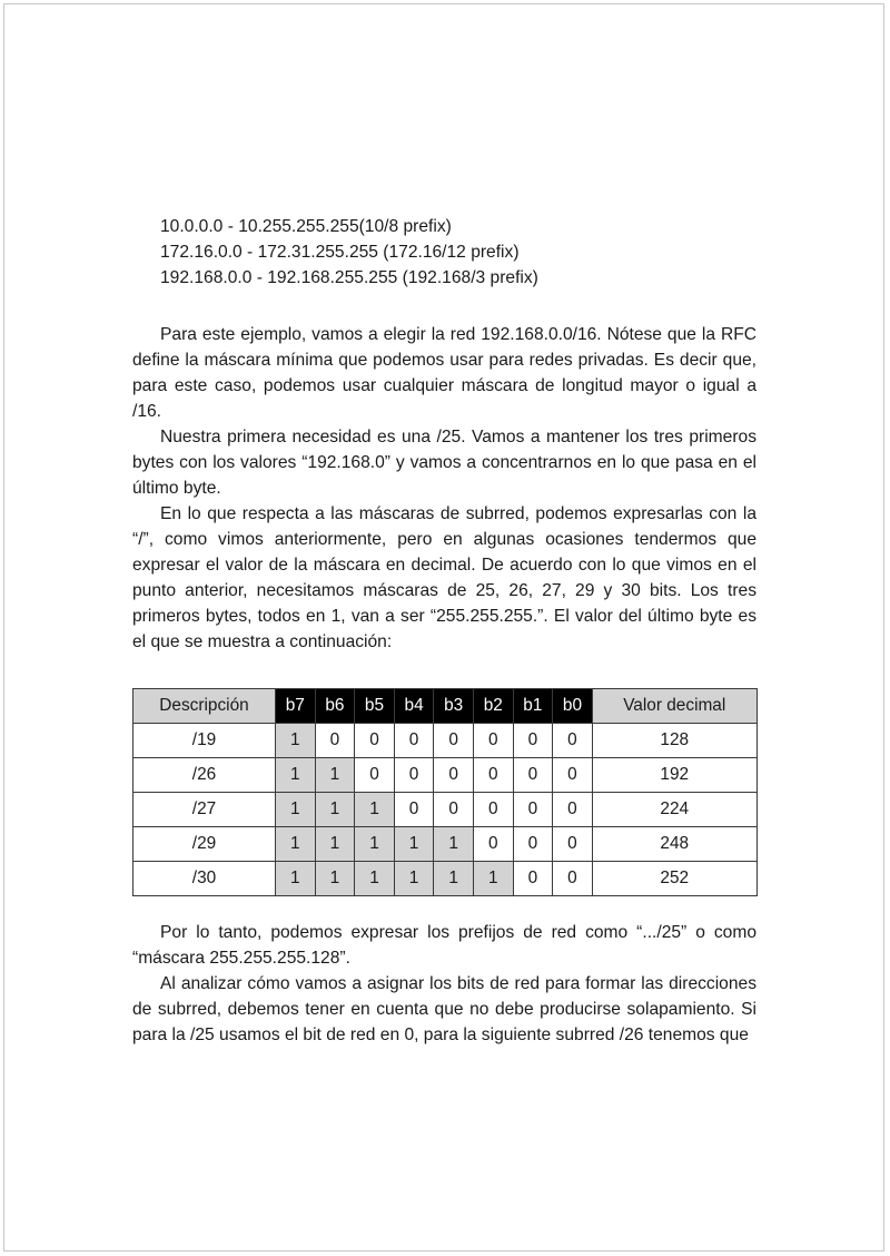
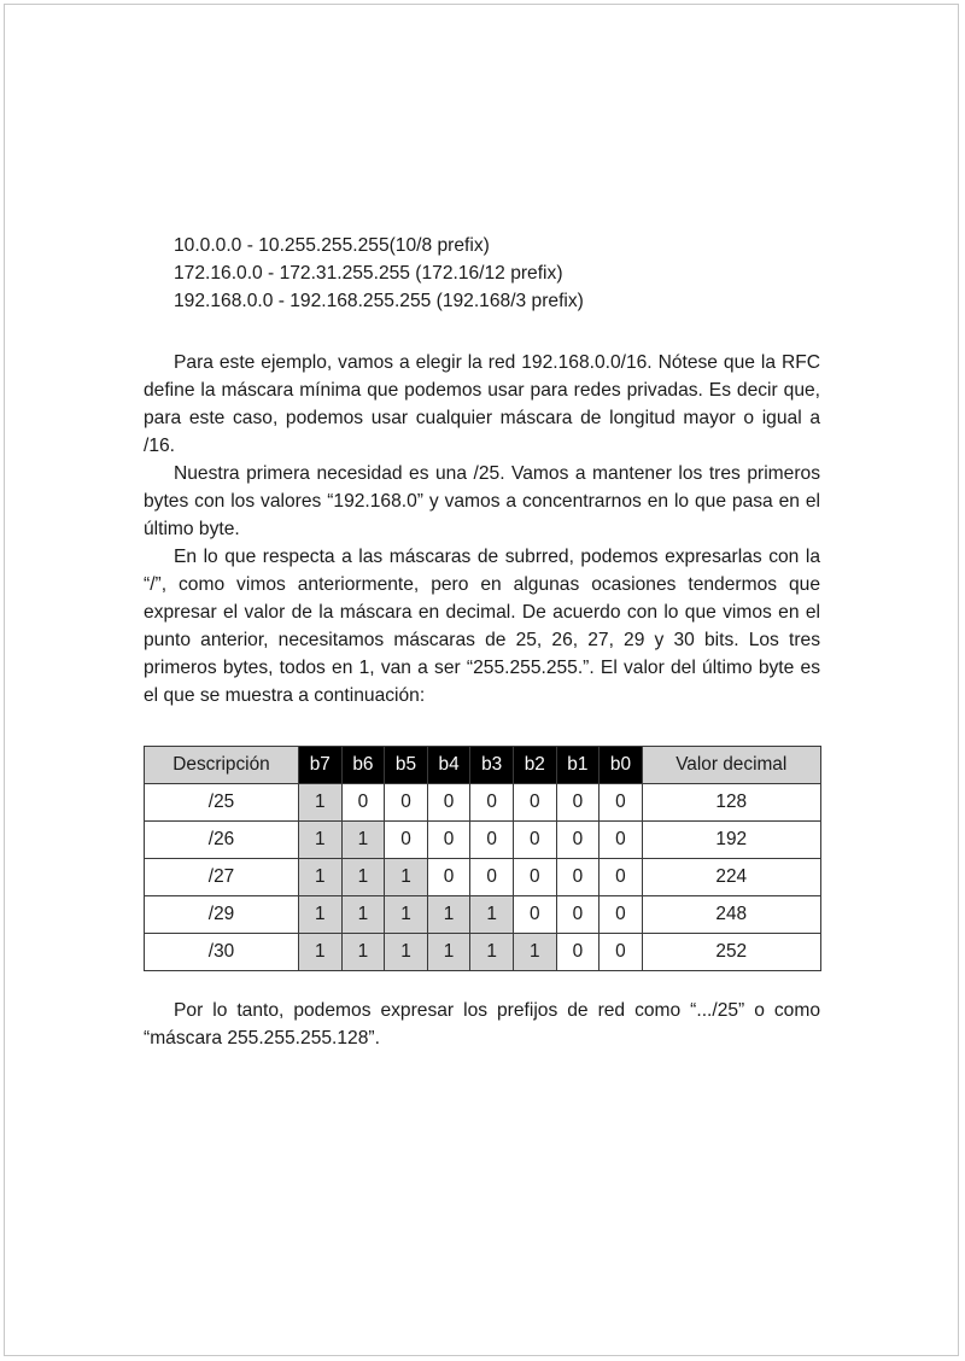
  10.0.0.0 - 10.255.255.255(10/8 prefix)
  172.16.0.0 - 172.31.255.255 (172.16/12 prefix)
  192.168.0.0 - 192.168.255.255 (192.168/3 prefix)
  Para este ejemplo, vamos a elegir la red 192.168.0.0/16. Nótese que la RFC define la máscara mínima que podemos usar para redes privadas. Es decir que, para este caso, podemos usar cualquier máscara de longitud mayor o igual a /16.
  Nuestra primera necesidad es una /25. Vamos a mantener los tres primeros bytes con los valores “192.168.0” y vamos a concentrarnos en lo que pasa en el último byte.
  En lo que respecta a las máscaras de subrred, podemos expresarlas con la “/”, como vimos anteriormente, pero en algunas ocasiones tendermos que expresar el valor de la máscara en decimal. De acuerdo con lo que vimos en el punto anterior, necesitamos máscaras de 25, 26, 27, 29 y 30 bits. Los tres primeros bytes, todos en 1, van a ser “255.255.255.”. El valor del último byte es el que se muestra a continuación:
  Descripción	b7	b6	b5	b4	b3	b2	b1	b0	Valor decimal
- /19	1	0	0	0	0	0	0	0	128
+ /25	1	0	0	0	0	0	0	0	128
  /26	1	1	0	0	0	0	0	0	192
  /27	1	1	1	0	0	0	0	0	224
  /29	1	1	1	1	1	0	0	0	248
  /30	1	1	1	1	1	1	0	0	252
  Por lo tanto, podemos expresar los prefijos de red como “.../25” o como “máscara 255.255.255.128”.
- Al analizar cómo vamos a asignar los bits de red para formar las direcciones de subrred, debemos tener en cuenta que no debe producirse solapamiento. Si para la /25 usamos el bit de red en 0, para la siguiente subrred /26 tenemos que
